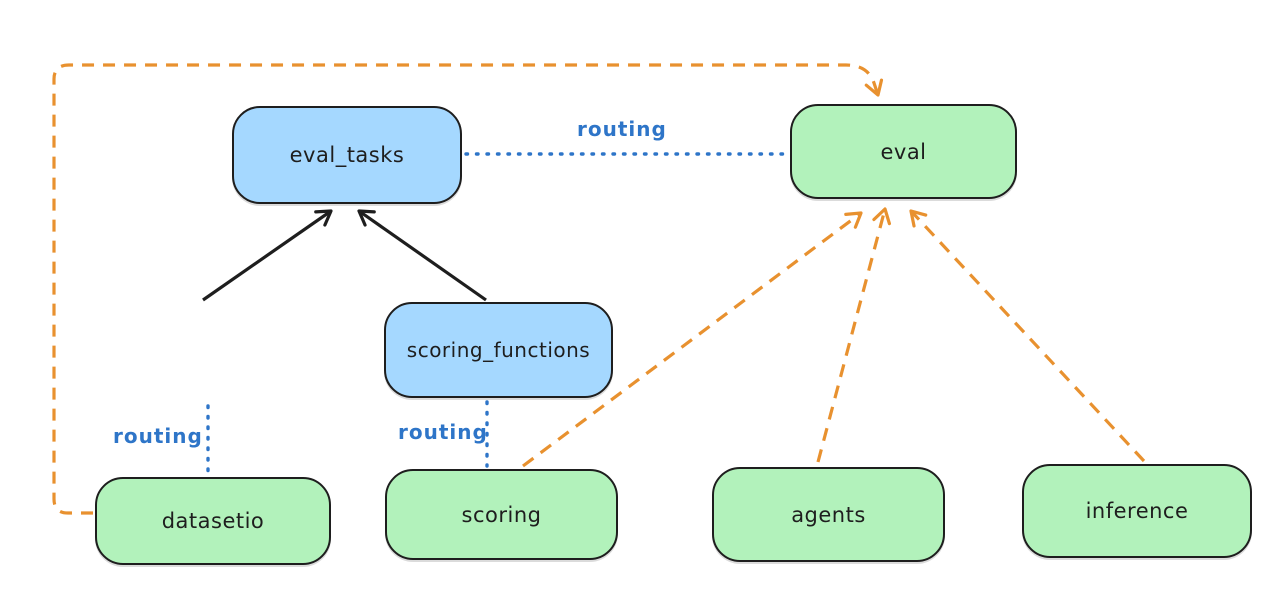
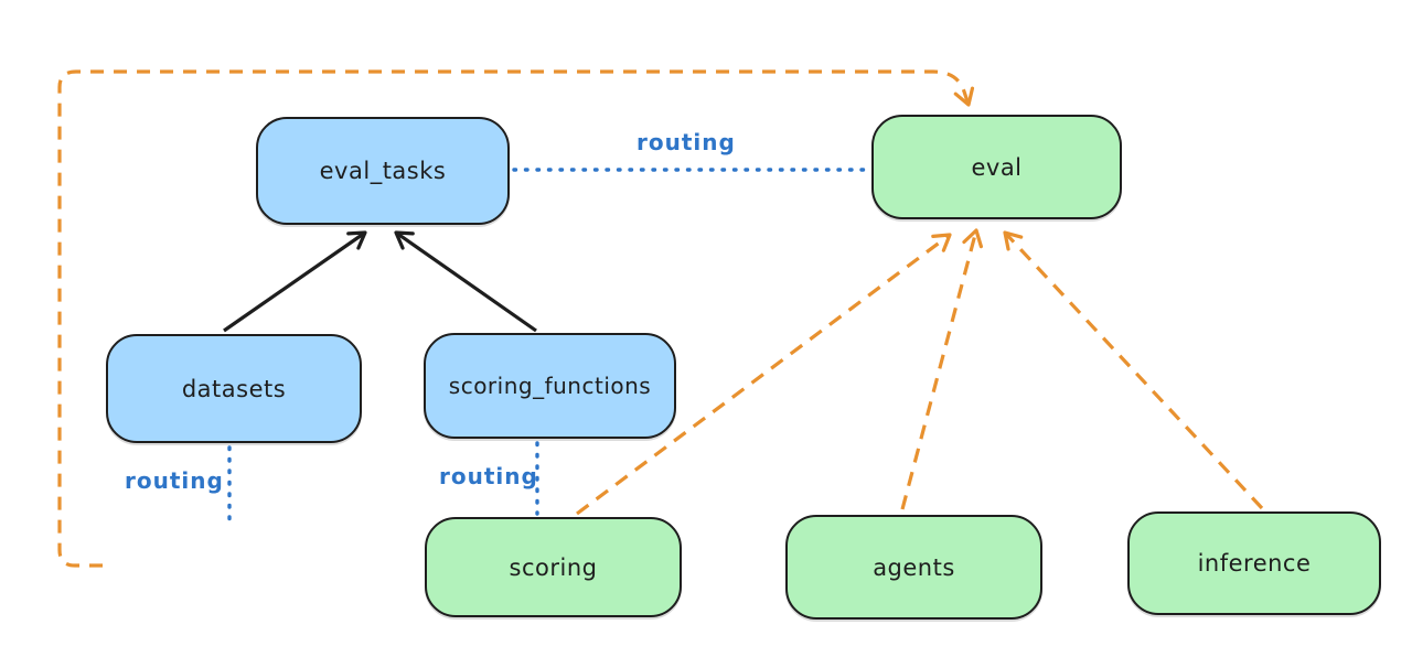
  eval_tasks
  eval
+ datasets
  scoring_functions
- datasetio
  scoring
  agents
  inference
  routing
  routing
  routing
